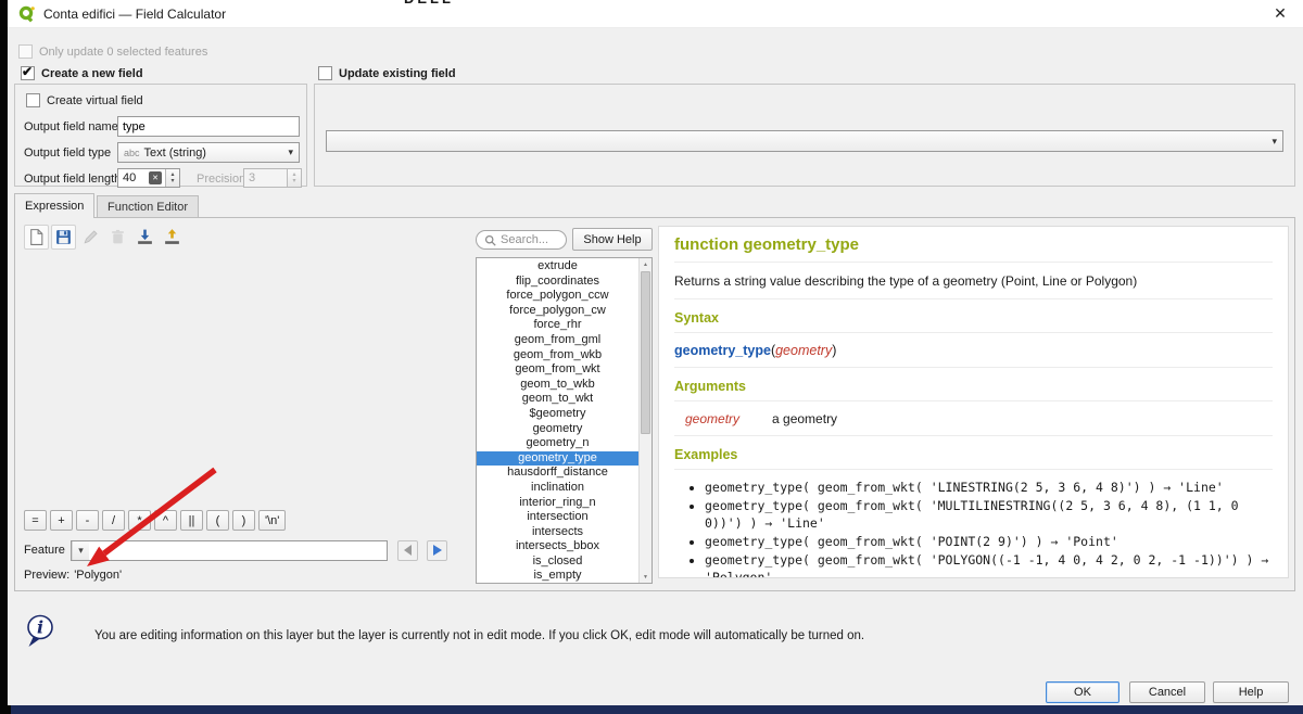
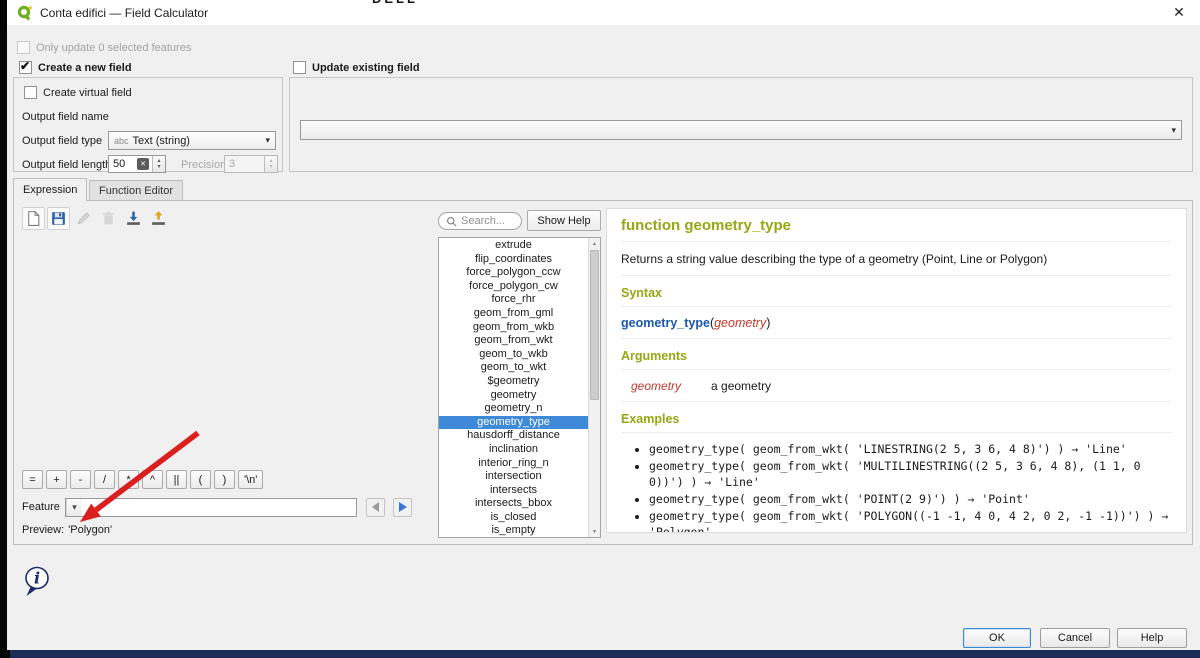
  Conta edifici — Field Calculator
  ✕
  Only update 0 selected features
  Create a new field
  Update existing field
  Create virtual field
  Output field name
- type
  Output field type
  abc
  Text (string)
  ▾
  Output field lengt
- 40
+ 50
  Precisio
  3
  ▾
  Expression
  Function Editor
  =
  +
  -
  /
  *
  ^
  ||
  (
  )
  '\n'
  Feature
  ▾
  Preview:
  'Polygon'
  Search...
  Show Help
  extrude
  flip_coordinates
  force_polygon_ccw
  force_polygon_cw
  force_rhr
  geom_from_gml
  geom_from_wkb
  geom_from_wkt
  geom_to_wkb
  geom_to_wkt
  $geometry
  geometry
  geometry_n
  geometry_type
  hausdorff_distance
  inclination
  interior_ring_n
  intersection
  intersects
  intersects_bbox
  is_closed
  is_empty
  function geometry_type
  Returns a string value describing the type of a geometry (Point, Line or Polygon)
  Syntax
  geometry_type(geometry)
  Arguments
  geometry
  a geometry
  Examples
  geometry_type( geom_from_wkt( 'LINESTRING(2 5, 3 6, 4 8)') ) → 'Line'
  geometry_type( geom_from_wkt( 'MULTILINESTRING((2 5, 3 6, 4 8), (1 1, 0 0))') ) → 'Line'
  geometry_type( geom_from_wkt( 'POINT(2 9)') ) → 'Point'
  geometry_type( geom_from_wkt( 'POLYGON((-1 -1, 4 0, 4 2, 0 2, -1 -1))') ) → 'Polygon'
  i
- You are editing information on this layer but the layer is currently not in edit mode. If you click OK, edit mode will automatically be turned on.
  OK
  Cancel
  Help
